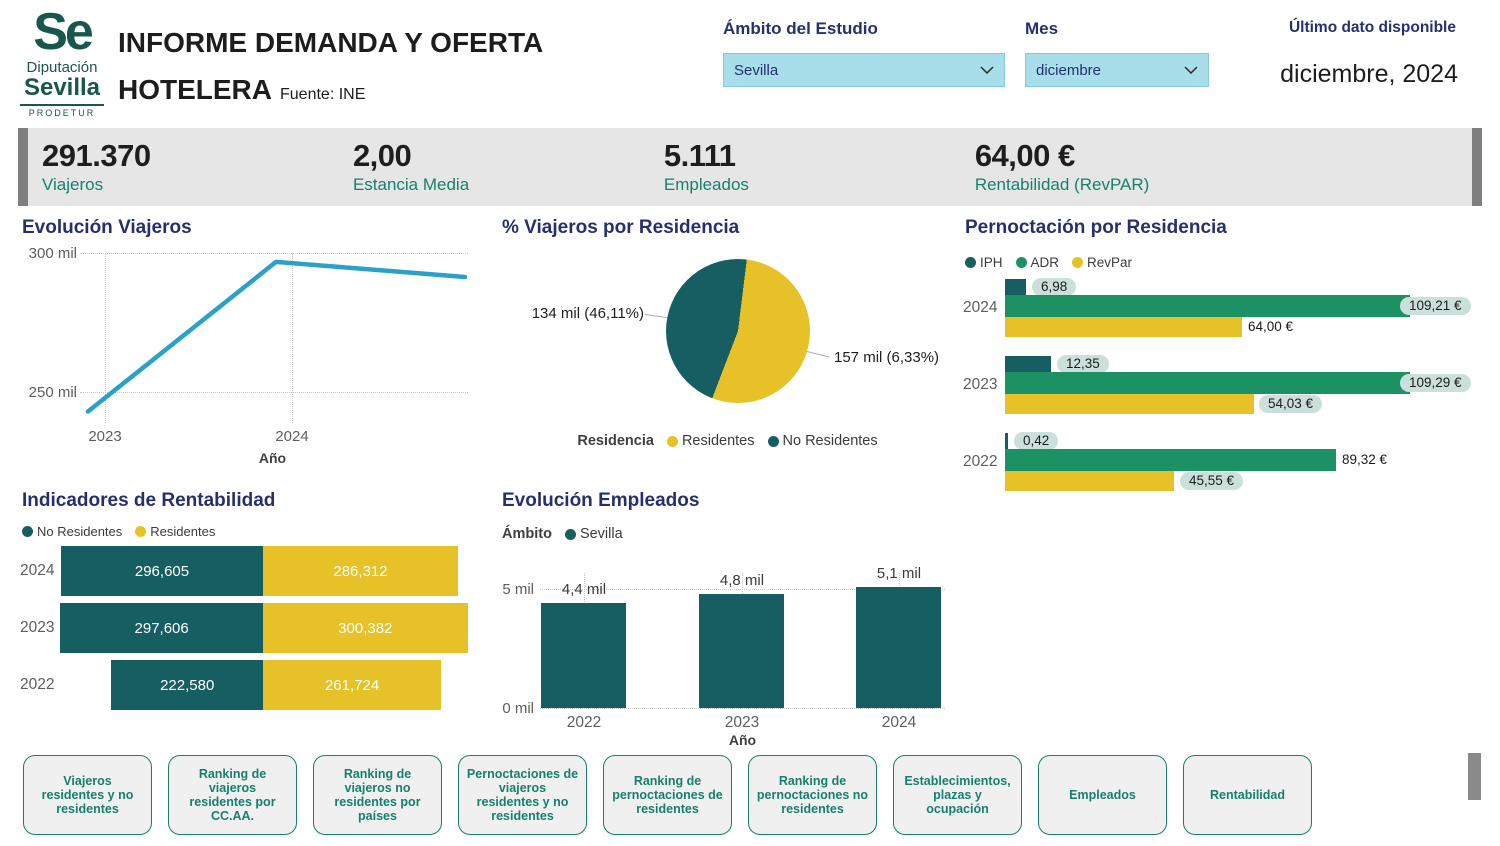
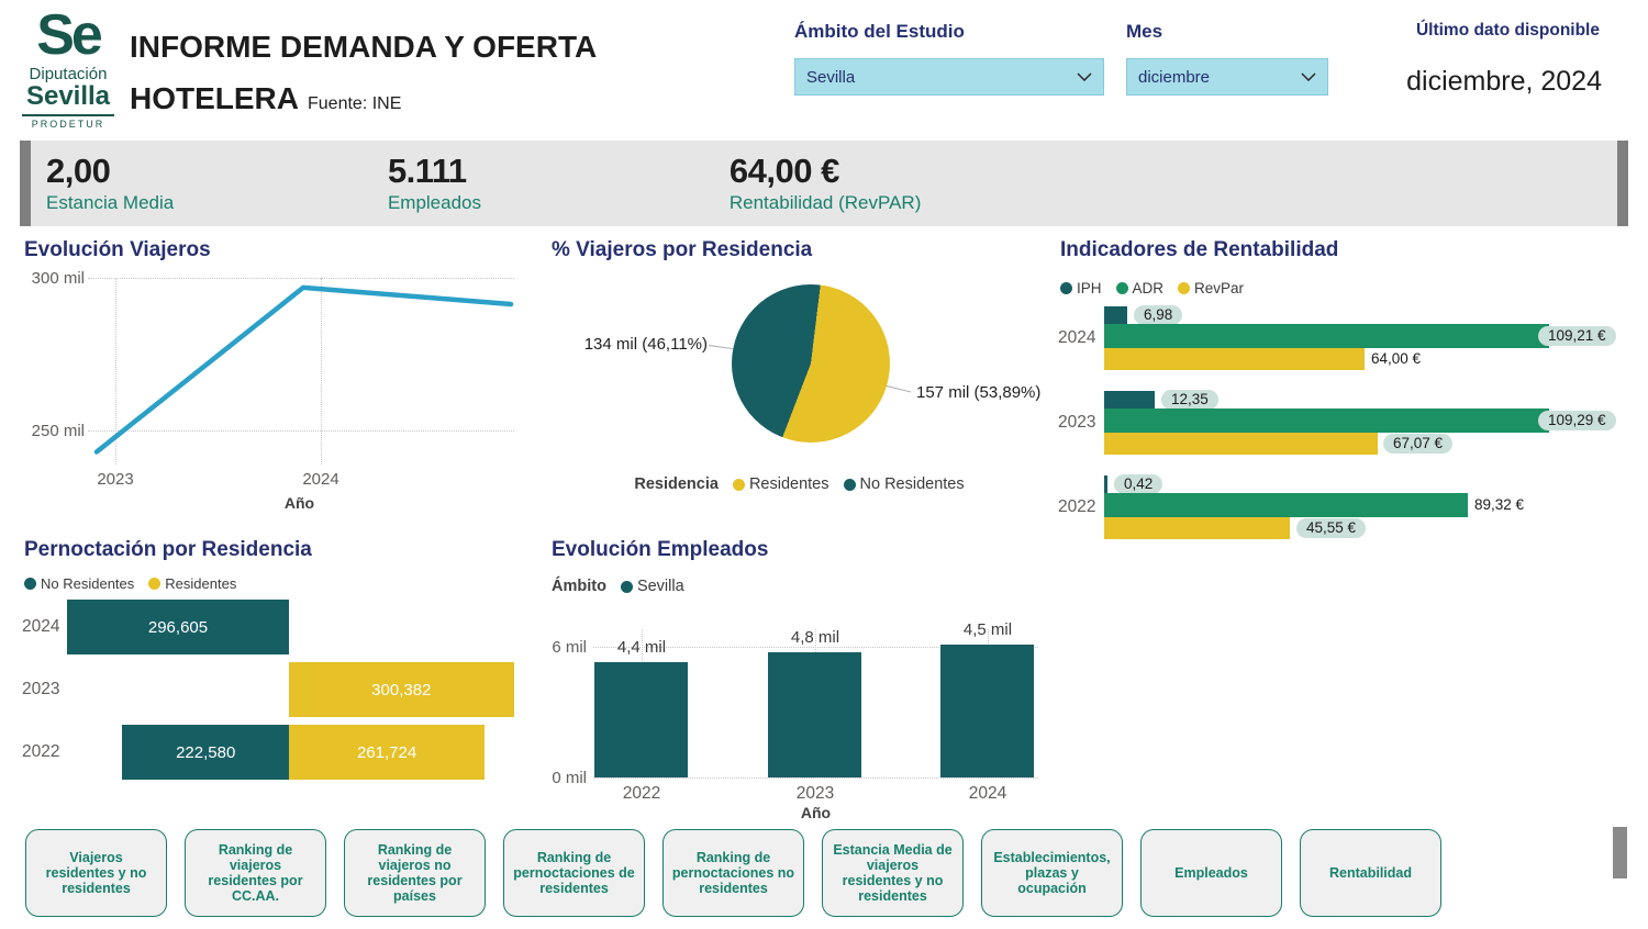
  Se
  Diputación
  Sevilla
  PRODETUR
  INFORME DEMANDA Y OFERTA
  HOTELERA Fuente: INE
  Ámbito del Estudio
  Sevilla
  Mes
  diciembre
  Último dato disponible
  diciembre, 2024
- 291.370
- Viajeros
  2,00
  Estancia Media
  5.111
  Empleados
  64,00 €
  Rentabilidad (RevPAR)
  Evolución Viajeros
  300 mil
  250 mil
  2023
  2024
  Año
  % Viajeros por Residencia
  134 mil (46,11%)
- 157 mil (6,33%)
+ 157 mil (53,89%)
  Residencia
  Residentes
  No Residentes
- Pernoctación por Residencia
+ Indicadores de Rentabilidad
  IPH
  ADR
  RevPar
  2024
  6,98
  109,21 €
  64,00 €
  2023
  12,35
  109,29 €
- 54,03 €
+ 67,07 €
  2022
  0,42
  89,32 €
  45,55 €
- Indicadores de Rentabilidad
+ Pernoctación por Residencia
  No Residentes
  Residentes
  2024
  296,605
- 286,312
  2023
- 297,606
  300,382
  2022
  222,580
  261,724
  Evolución Empleados
  Ámbito
  Sevilla
- 5 mil
+ 6 mil
  0 mil
  4,4 mil
  2022
  4,8 mil
  2023
- 5,1 mil
+ 4,5 mil
  2024
  Año
  Viajeros residentes y no residentes
  Ranking de viajeros residentes por CC.AA.
  Ranking de viajeros no residentes por países
- Pernoctaciones de viajeros residentes y no residentes
  Ranking de pernoctaciones de residentes
  Ranking de pernoctaciones no residentes
+ Estancia Media de viajeros residentes y no residentes
  Establecimientos, plazas y ocupación
  Empleados
  Rentabilidad
